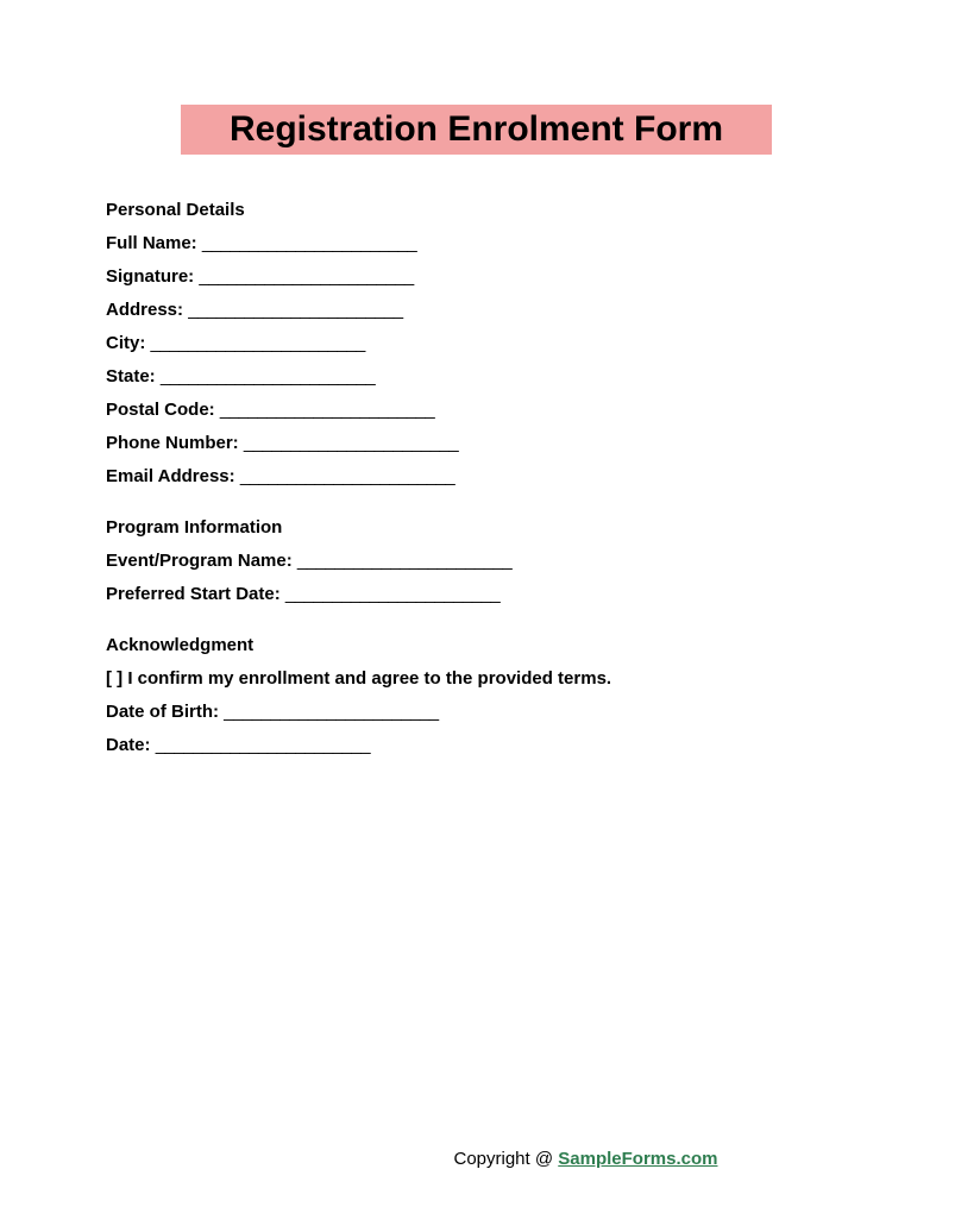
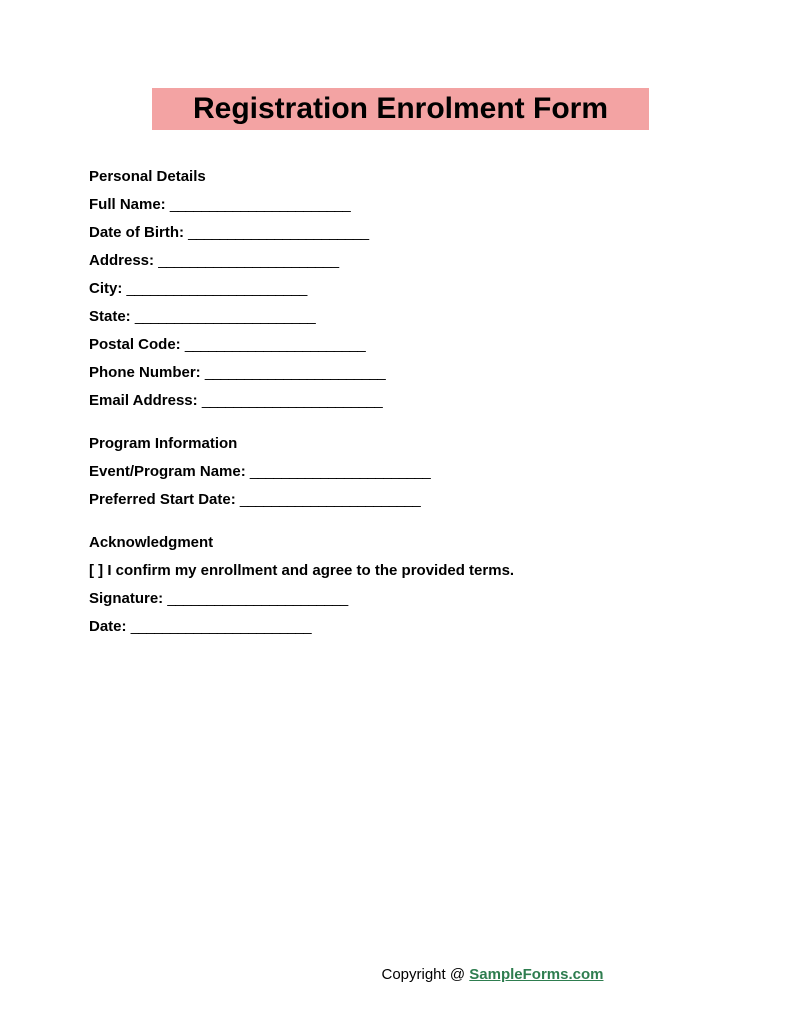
  Registration Enrolment Form
  Personal Details
  Full Name: _______________________
- Signature: _______________________
+ Date of Birth: _______________________
  Address: _______________________
  City: _______________________
  State: _______________________
  Postal Code: _______________________
  Phone Number: _______________________
  Email Address: _______________________
  Program Information
  Event/Program Name: _______________________
  Preferred Start Date: _______________________
  Acknowledgment
  [ ] I confirm my enrollment and agree to the provided terms.
- Date of Birth: _______________________
+ Signature: _______________________
  Date: _______________________
  Copyright @ SampleForms.com
